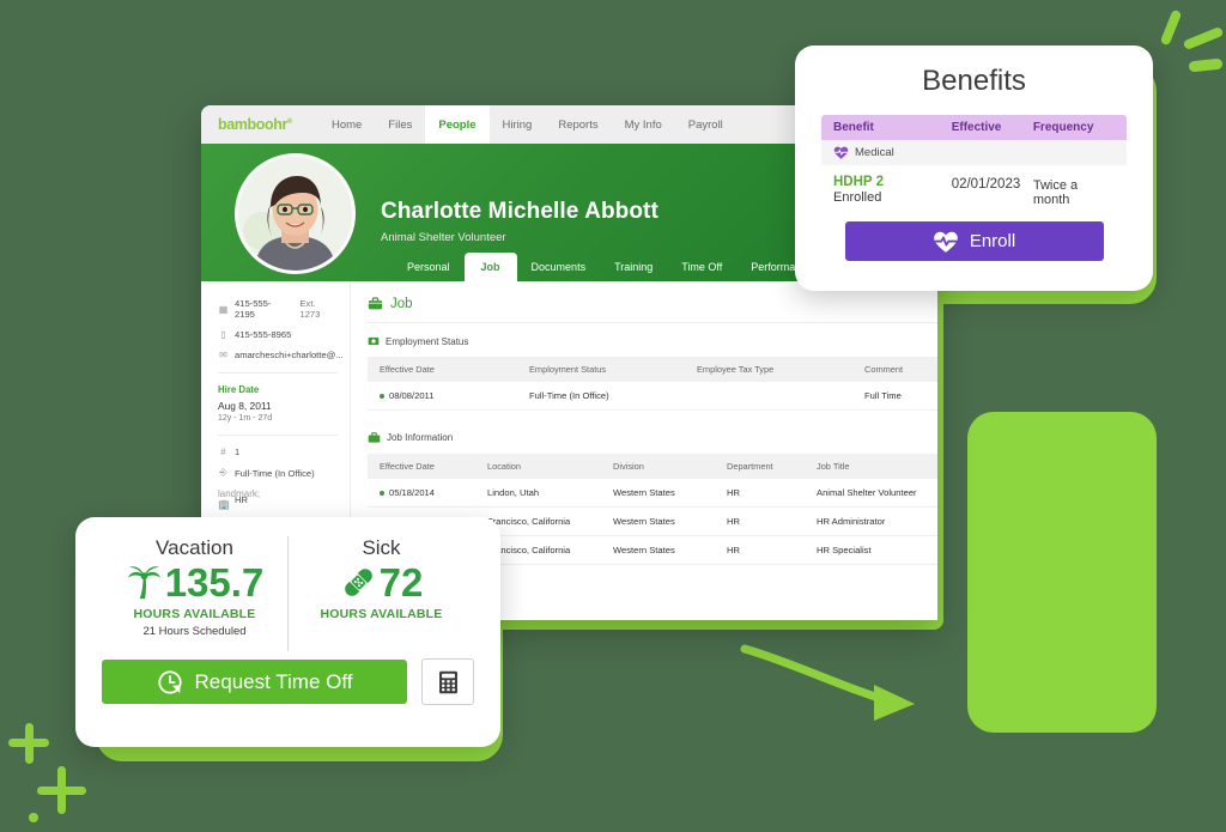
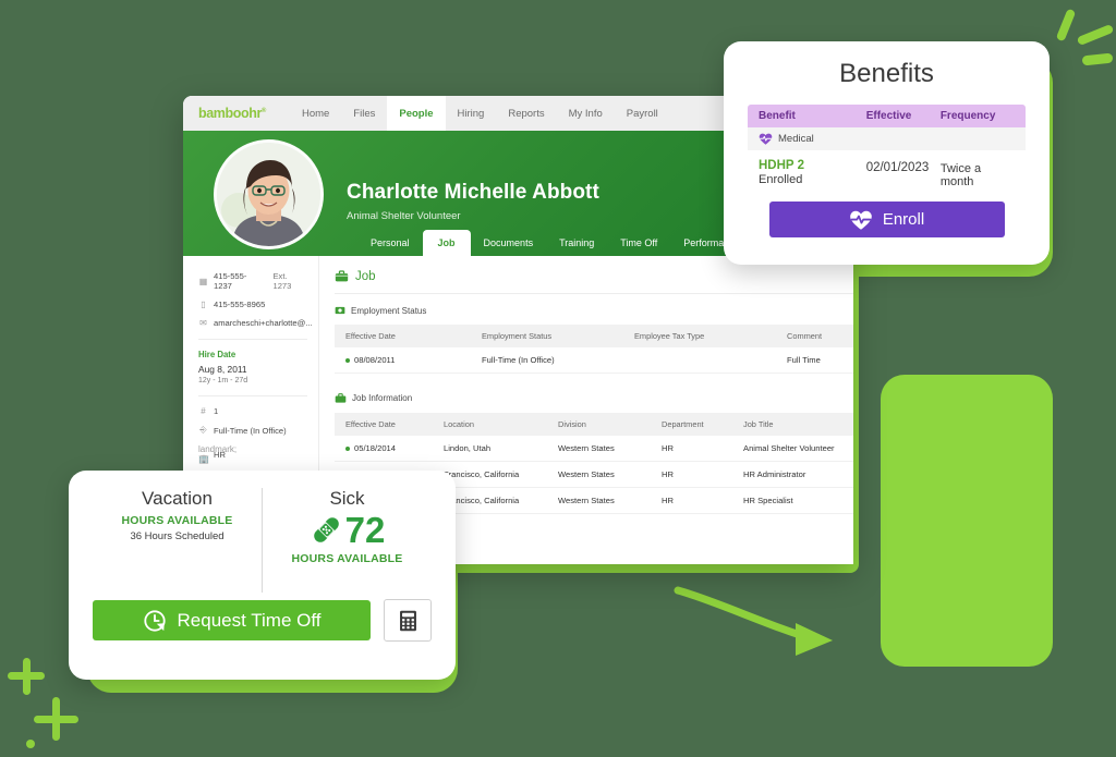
  bamboohr
  Home
  Files
  People
  Hiring
  Reports
  My Info
  Payroll
  Charlotte Michelle Abbott
  Animal Shelter Volunteer
  Personal
  Job
  Documents
  Training
  Time Off
  Performa
  ▦
- 415-555-2195
+ 415-555-1237
  Ext. 1273
  ▯
  415-555-8965
  ✉
  amarcheschi+charlotte@...
  Hire Date
  Aug 8, 2011
  #
  1
  ⎆
  Full-Time (In Office)
  landrk;🏢
  HR
  Job
  Employment Status
  Effective Date	Employment Status	Employee Tax Type	Comment
  08/08/2011	Full-Time (In Office)		Full Time
  Job Information
  Effective Date	Location	Division	Department	Job Title
  05/18/2014	Lindon, Utah	Western States	HR	Animal Shelter Volunteer
  	ancisco, California	Western States	HR	HR Administrator
  	ncisco, California	Western States	HR	HR Specialist
  Benefits
  Benefit
  Effective
  Frequency
  Medical
  HDHP 2
  Enrolled
  02/01/2023
  Twice a month
  Enroll
  Vacation
- 135.7
  HOURS AVAILABLE
- 21 Hours Scheduled
+ 36 Hours Scheduled
  Sick
  72
  HOURS AVAILABLE
  Request Time Off
